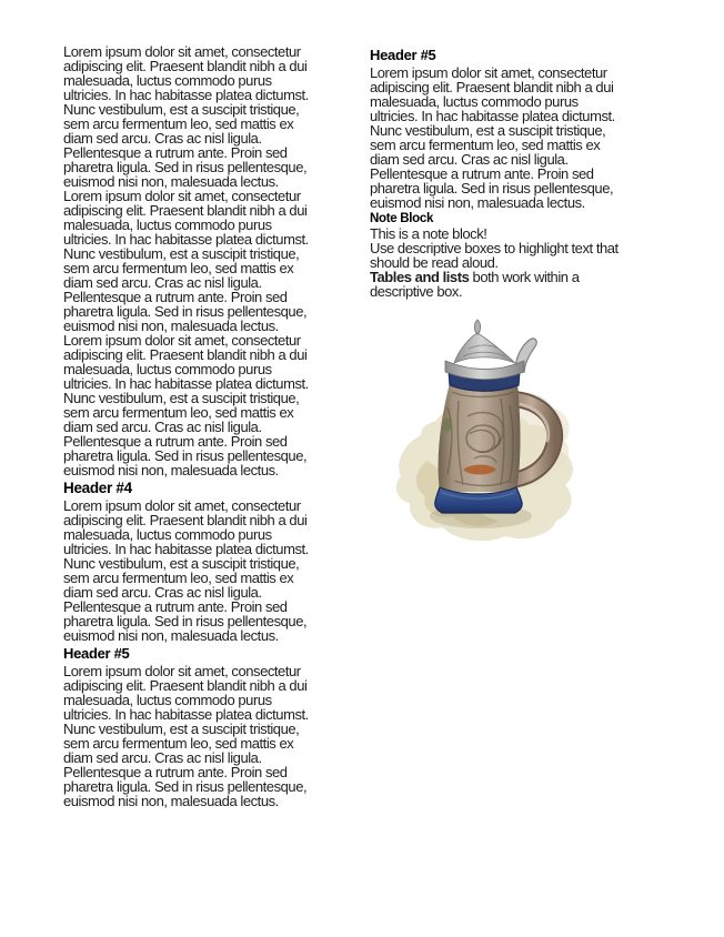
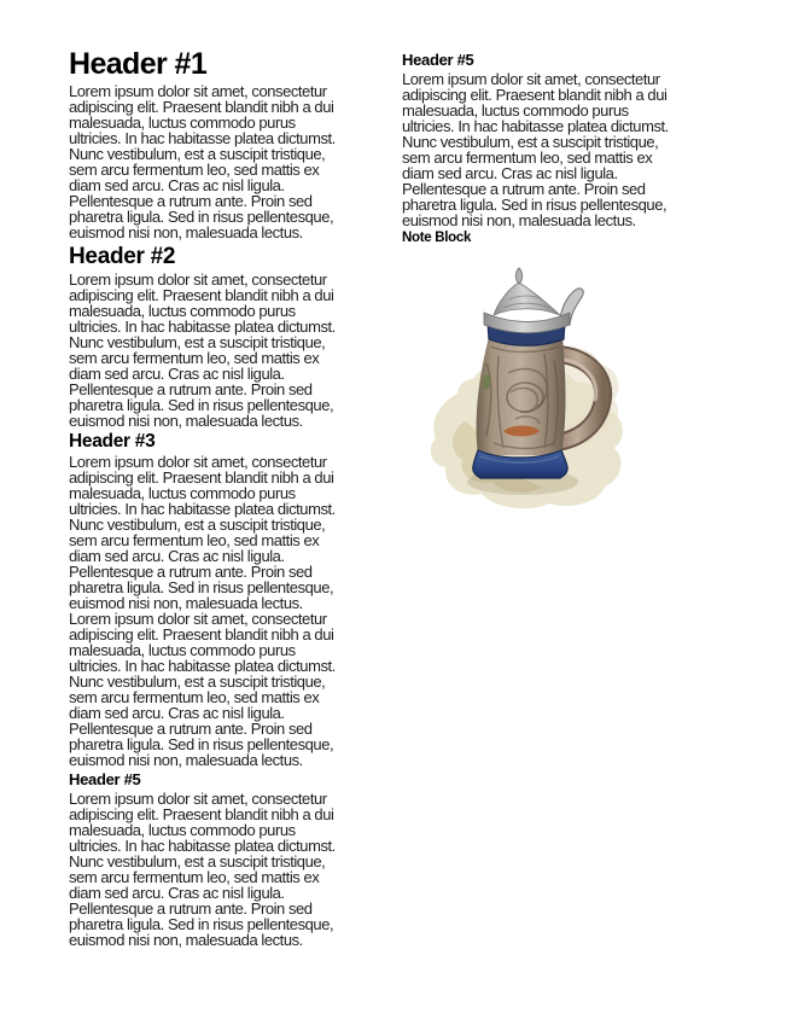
+ Header #1
  Lorem ipsum dolor sit amet, consectetur
  adipiscing elit. Praesent blandit nibh a dui
  malesuada, luctus commodo purus
  ultricies. In hac habitasse platea dictumst.
  Nunc vestibulum, est a suscipit tristique,
  sem arcu fermentum leo, sed mattis ex
  diam sed arcu. Cras ac nisl ligula.
  Pellentesque a rutrum ante. Proin sed
  pharetra ligula. Sed in risus pellentesque,
  euismod nisi non, malesuada lectus.
+ Header #2
  Lorem ipsum dolor sit amet, consectetur
  adipiscing elit. Praesent blandit nibh a dui
  malesuada, luctus commodo purus
  ultricies. In hac habitasse platea dictumst.
  Nunc vestibulum, est a suscipit tristique,
  sem arcu fermentum leo, sed mattis ex
  diam sed arcu. Cras ac nisl ligula.
  Pellentesque a rutrum ante. Proin sed
  pharetra ligula. Sed in risus pellentesque,
  euismod nisi non, malesuada lectus.
+ Header #3
  Lorem ipsum dolor sit amet, consectetur
  adipiscing elit. Praesent blandit nibh a dui
  malesuada, luctus commodo purus
  ultricies. In hac habitasse platea dictumst.
  Nunc vestibulum, est a suscipit tristique,
  sem arcu fermentum leo, sed mattis ex
  diam sed arcu. Cras ac nisl ligula.
  Pellentesque a rutrum ante. Proin sed
  pharetra ligula. Sed in risus pellentesque,
  euismod nisi non, malesuada lectus.
- Header #4
  Lorem ipsum dolor sit amet, consectetur
  adipiscing elit. Praesent blandit nibh a dui
  malesuada, luctus commodo purus
  ultricies. In hac habitasse platea dictumst.
  Nunc vestibulum, est a suscipit tristique,
  sem arcu fermentum leo, sed mattis ex
  diam sed arcu. Cras ac nisl ligula.
  Pellentesque a rutrum ante. Proin sed
  pharetra ligula. Sed in risus pellentesque,
  euismod nisi non, malesuada lectus.
  Header #5
  Lorem ipsum dolor sit amet, consectetur
  adipiscing elit. Praesent blandit nibh a dui
  malesuada, luctus commodo purus
  ultricies. In hac habitasse platea dictumst.
  Nunc vestibulum, est a suscipit tristique,
  sem arcu fermentum leo, sed mattis ex
  diam sed arcu. Cras ac nisl ligula.
  Pellentesque a rutrum ante. Proin sed
  pharetra ligula. Sed in risus pellentesque,
  euismod nisi non, malesuada lectus.
  Header #5
  Lorem ipsum dolor sit amet, consectetur
  adipiscing elit. Praesent blandit nibh a dui
  malesuada, luctus commodo purus
  ultricies. In hac habitasse platea dictumst.
  Nunc vestibulum, est a suscipit tristique,
  sem arcu fermentum leo, sed mattis ex
  diam sed arcu. Cras ac nisl ligula.
  Pellentesque a rutrum ante. Proin sed
  pharetra ligula. Sed in risus pellentesque,
  euismod nisi non, malesuada lectus.
  Note Block
- This is a note block!
- Use descriptive boxes to highlight text that
- should be read aloud.
- Tables and lists both work within a
- descriptive box.
